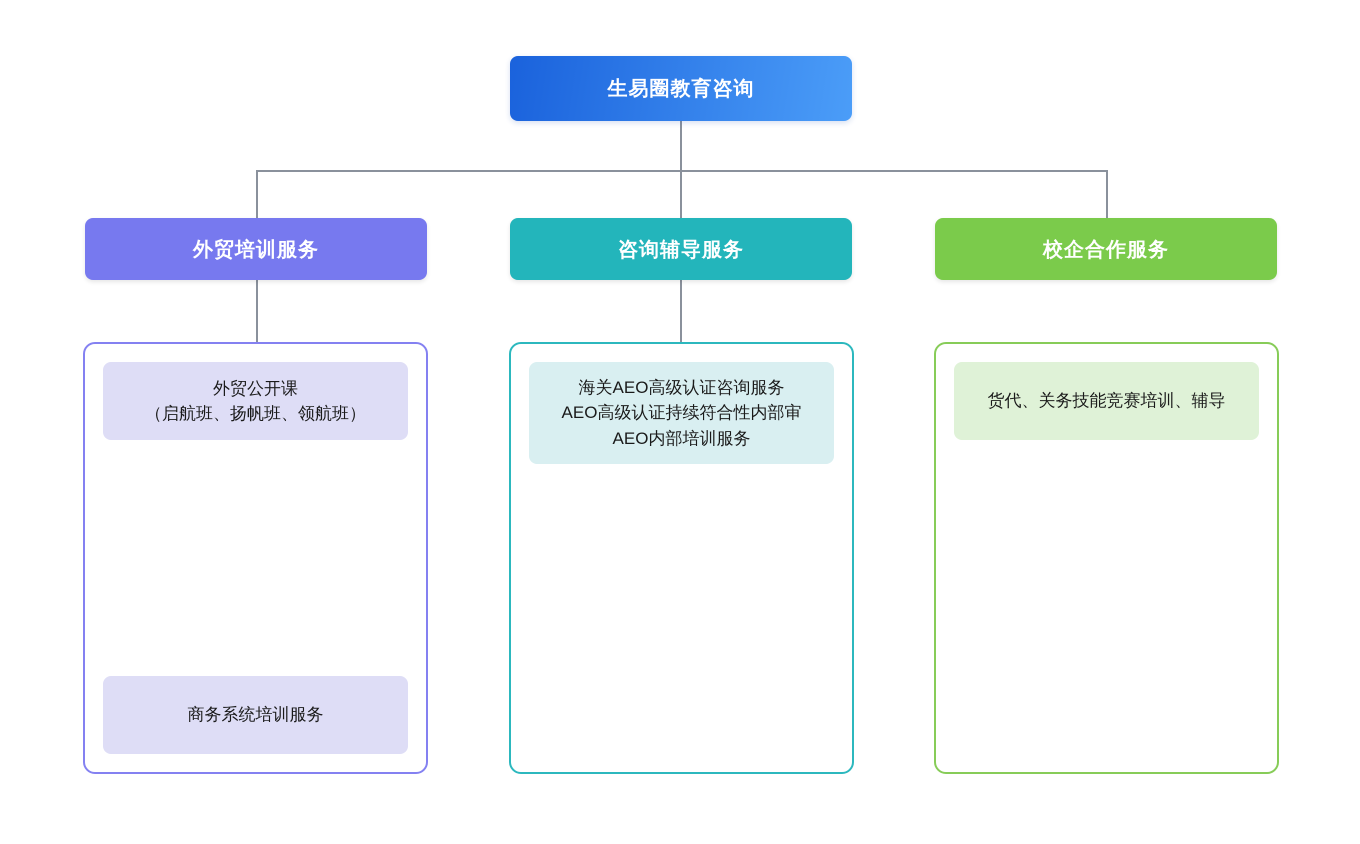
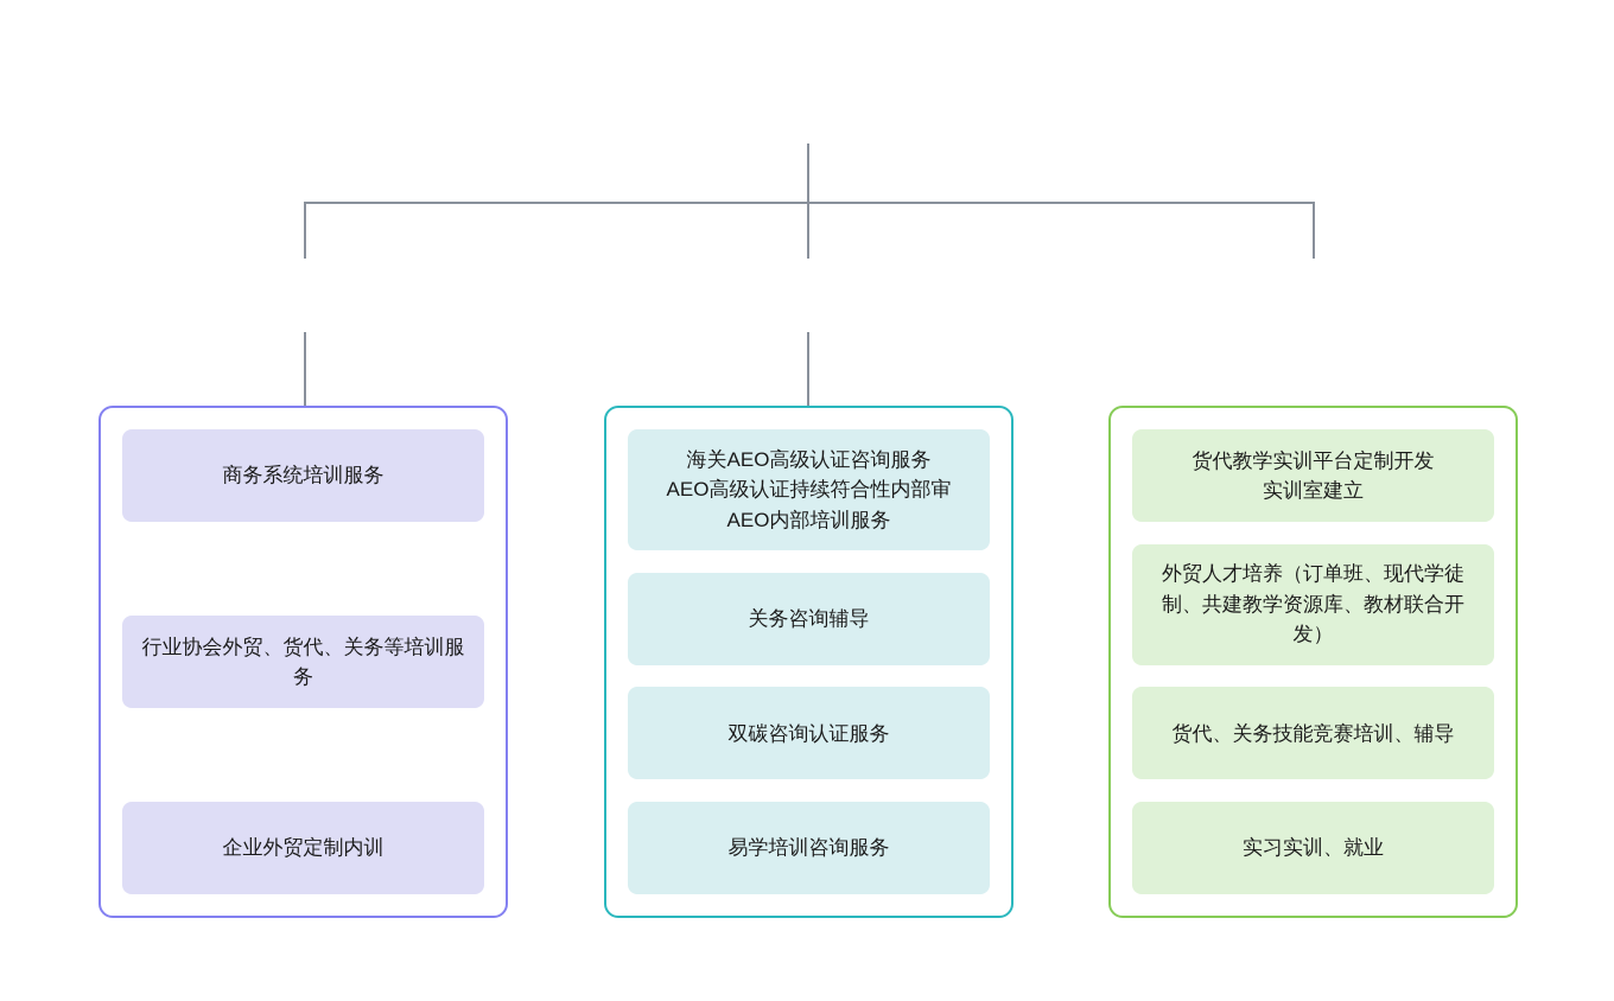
- 生易圈教育咨询
- 外贸培训服务
- 咨询辅导服务
- 校企合作服务
- 外贸公开课
- （启航班、扬帆班、领航班）
  商务系统培训服务
+ 行业协会外贸、货代、关务等培训服务
+ 企业外贸定制内训
  海关AEO高级认证咨询服务
  AEO高级认证持续符合性内部审
  AEO内部培训服务
+ 关务咨询辅导
+ 双碳咨询认证服务
+ 易学培训咨询服务
+ 货代教学实训平台定制开发
+ 实训室建立
+ 外贸人才培养（订单班、现代学徒制、共建教学资源库、教材联合开发）
  货代、关务技能竞赛培训、辅导
+ 实习实训、就业
